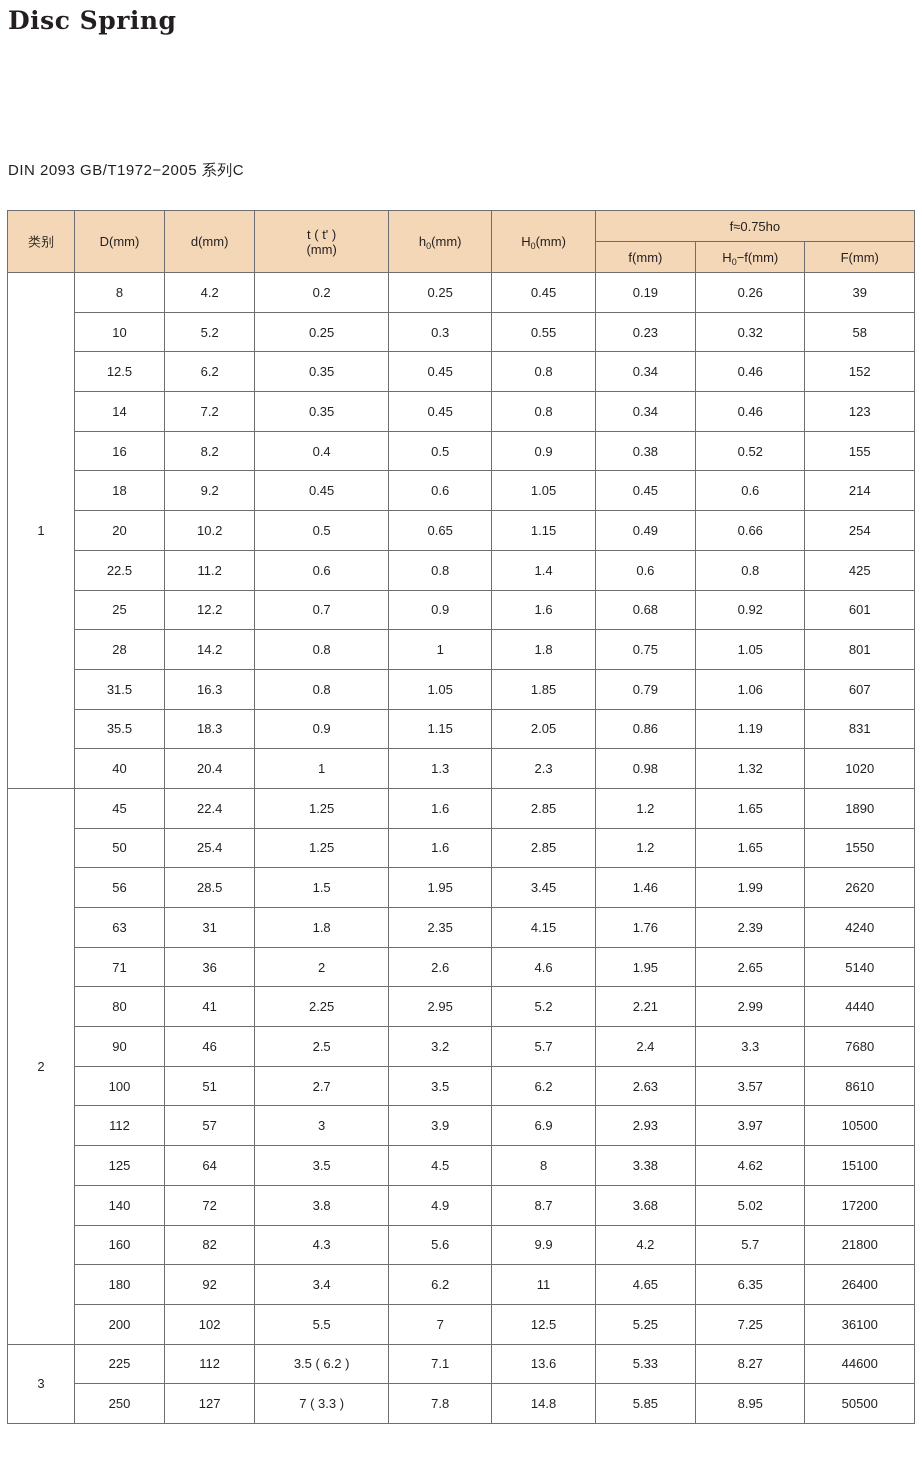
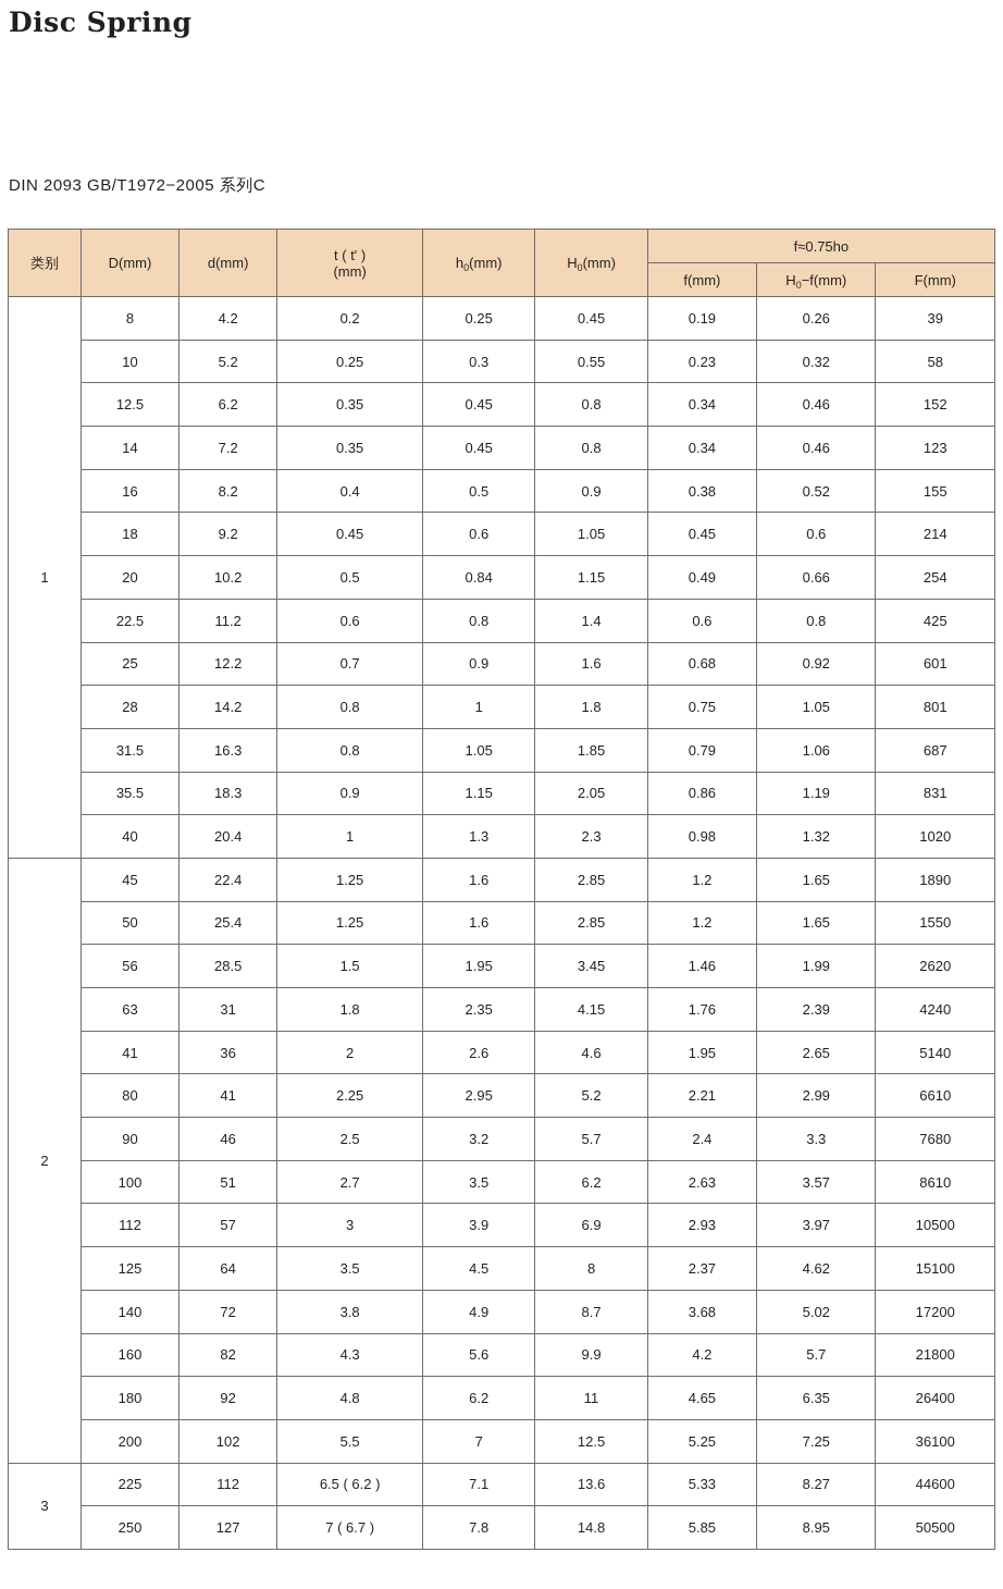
  Disc Spring
  DIN 2093 GB/T1972−2005 系列C
  类别	D(mm)	d(mm)	t ( t' ) (mm)	h0(mm)	H0(mm)	f≈0.75ho
  f(mm)	H0−f(mm)	F(mm)
  1	8	4.2	0.2	0.25	0.45	0.19	0.26	39
  10	5.2	0.25	0.3	0.55	0.23	0.32	58
  12.5	6.2	0.35	0.45	0.8	0.34	0.46	152
  14	7.2	0.35	0.45	0.8	0.34	0.46	123
  16	8.2	0.4	0.5	0.9	0.38	0.52	155
  18	9.2	0.45	0.6	1.05	0.45	0.6	214
- 20	10.2	0.5	0.65	1.15	0.49	0.66	254
+ 20	10.2	0.5	0.84	1.15	0.49	0.66	254
  22.5	11.2	0.6	0.8	1.4	0.6	0.8	425
  25	12.2	0.7	0.9	1.6	0.68	0.92	601
  28	14.2	0.8	1	1.8	0.75	1.05	801
- 31.5	16.3	0.8	1.05	1.85	0.79	1.06	607
+ 31.5	16.3	0.8	1.05	1.85	0.79	1.06	687
  35.5	18.3	0.9	1.15	2.05	0.86	1.19	831
  40	20.4	1	1.3	2.3	0.98	1.32	1020
  2	45	22.4	1.25	1.6	2.85	1.2	1.65	1890
  50	25.4	1.25	1.6	2.85	1.2	1.65	1550
  56	28.5	1.5	1.95	3.45	1.46	1.99	2620
  63	31	1.8	2.35	4.15	1.76	2.39	4240
- 71	36	2	2.6	4.6	1.95	2.65	5140
+ 41	36	2	2.6	4.6	1.95	2.65	5140
- 80	41	2.25	2.95	5.2	2.21	2.99	4440
+ 80	41	2.25	2.95	5.2	2.21	2.99	6610
  90	46	2.5	3.2	5.7	2.4	3.3	7680
  100	51	2.7	3.5	6.2	2.63	3.57	8610
  112	57	3	3.9	6.9	2.93	3.97	10500
- 125	64	3.5	4.5	8	3.38	4.62	15100
+ 125	64	3.5	4.5	8	2.37	4.62	15100
  140	72	3.8	4.9	8.7	3.68	5.02	17200
  160	82	4.3	5.6	9.9	4.2	5.7	21800
- 180	92	3.4	6.2	11	4.65	6.35	26400
+ 180	92	4.8	6.2	11	4.65	6.35	26400
  200	102	5.5	7	12.5	5.25	7.25	36100
- 3	225	112	3.5 ( 6.2 )	7.1	13.6	5.33	8.27	44600
+ 3	225	112	6.5 ( 6.2 )	7.1	13.6	5.33	8.27	44600
- 250	127	7 ( 3.3 )	7.8	14.8	5.85	8.95	50500
+ 250	127	7 ( 6.7 )	7.8	14.8	5.85	8.95	50500
